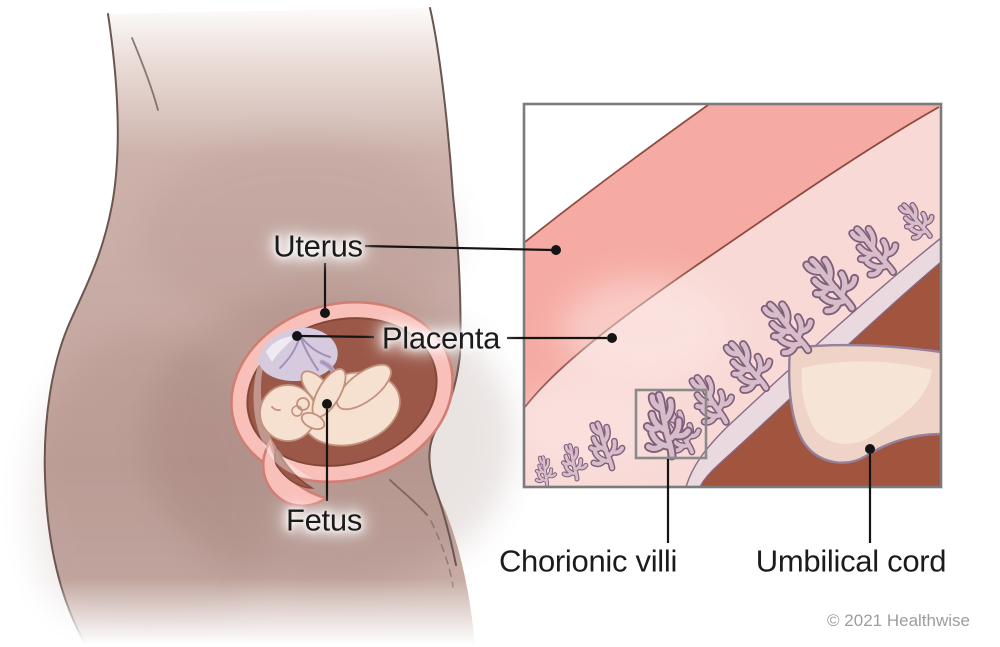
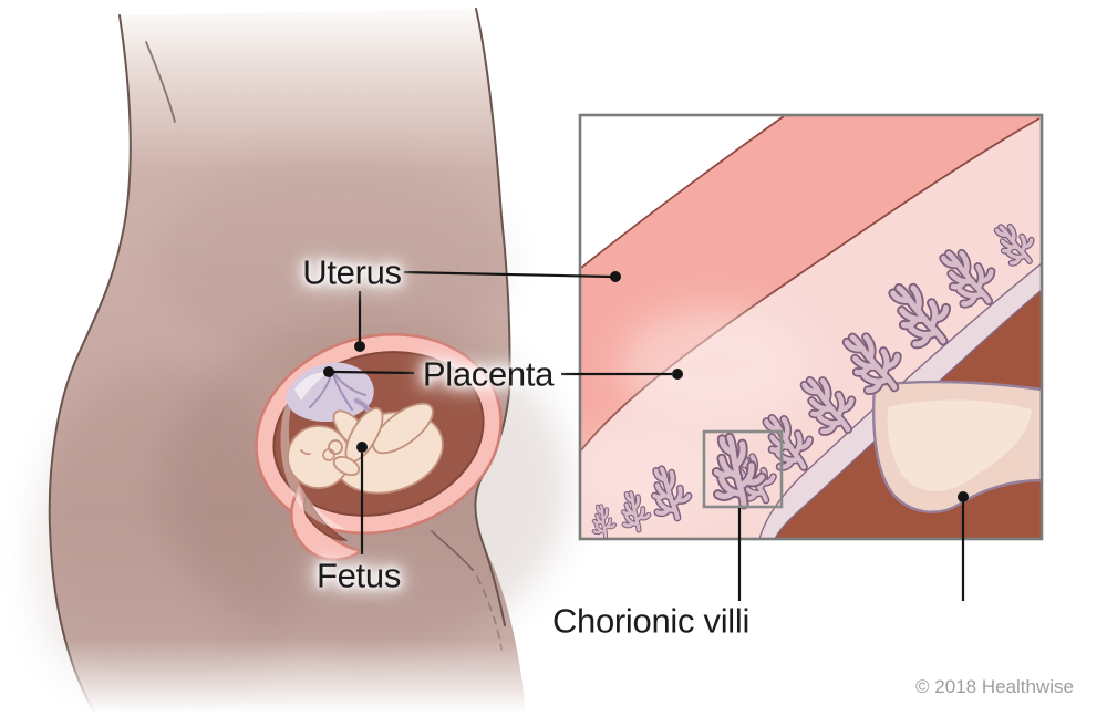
  Uterus
  Placenta
  Fetus
  Chorionic villi
- Umbilical cord
- © 2021 Healthwise
+ © 2018 Healthwise
